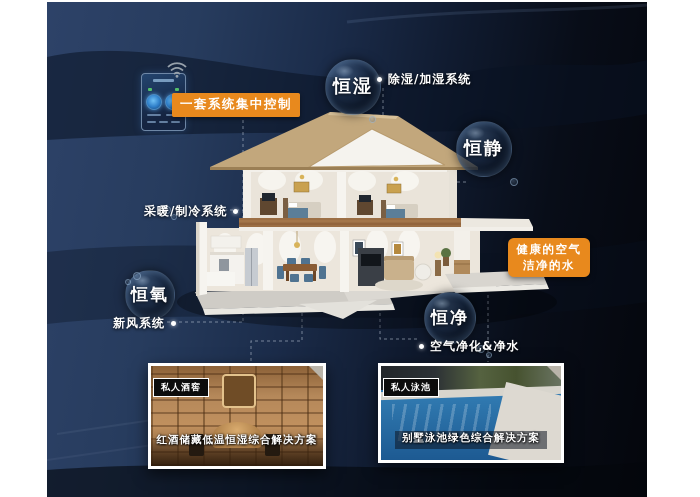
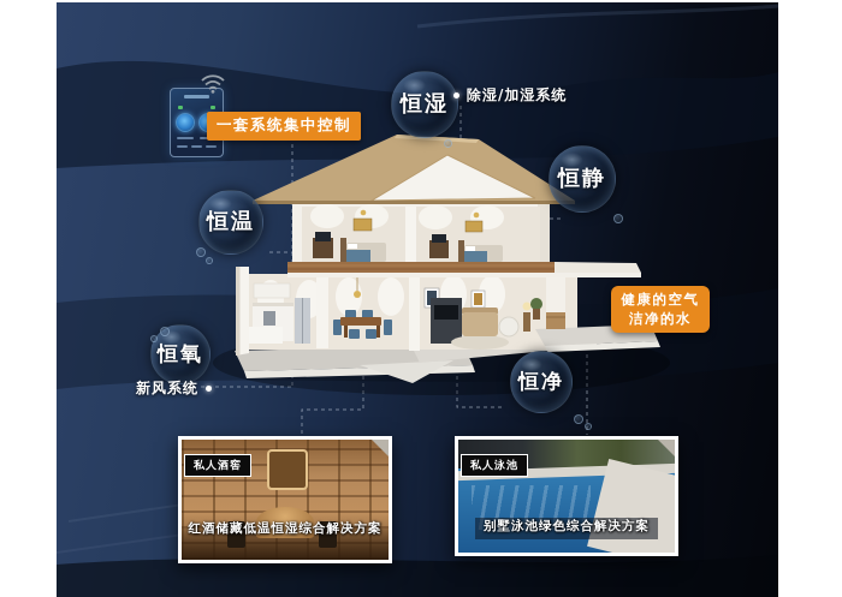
  一套系统集中控制
  恒湿
  恒静
+ 恒温
  恒氧
  恒净
  除湿/加湿系统
- 采暖/制冷系统
  新风系统
- 空气净化&净水
  健康的空气
  洁净的水
  私人酒窖
  红酒储藏低温恒湿综合解决方案
  私人泳池
  别墅泳池绿色综合解决方案
